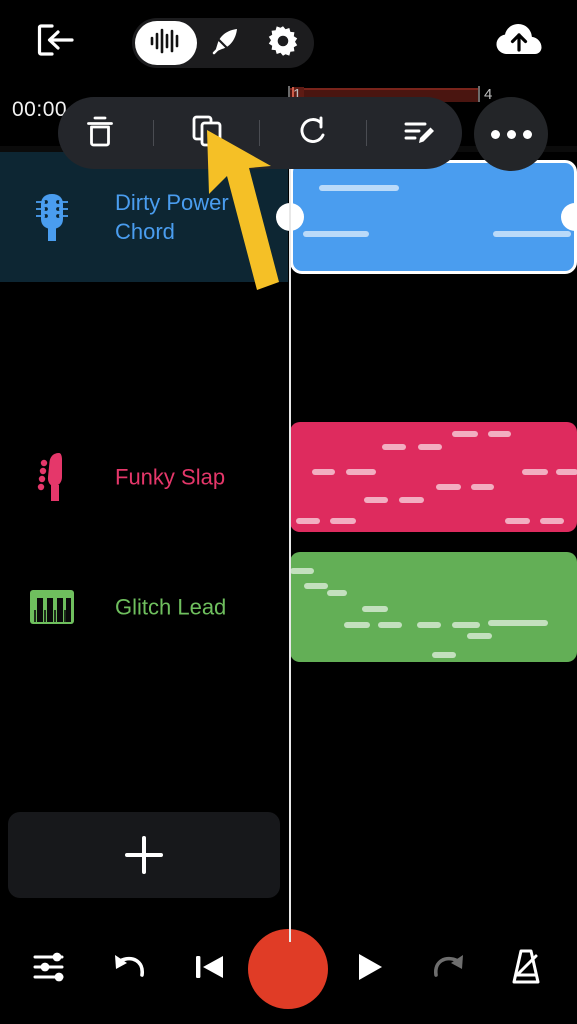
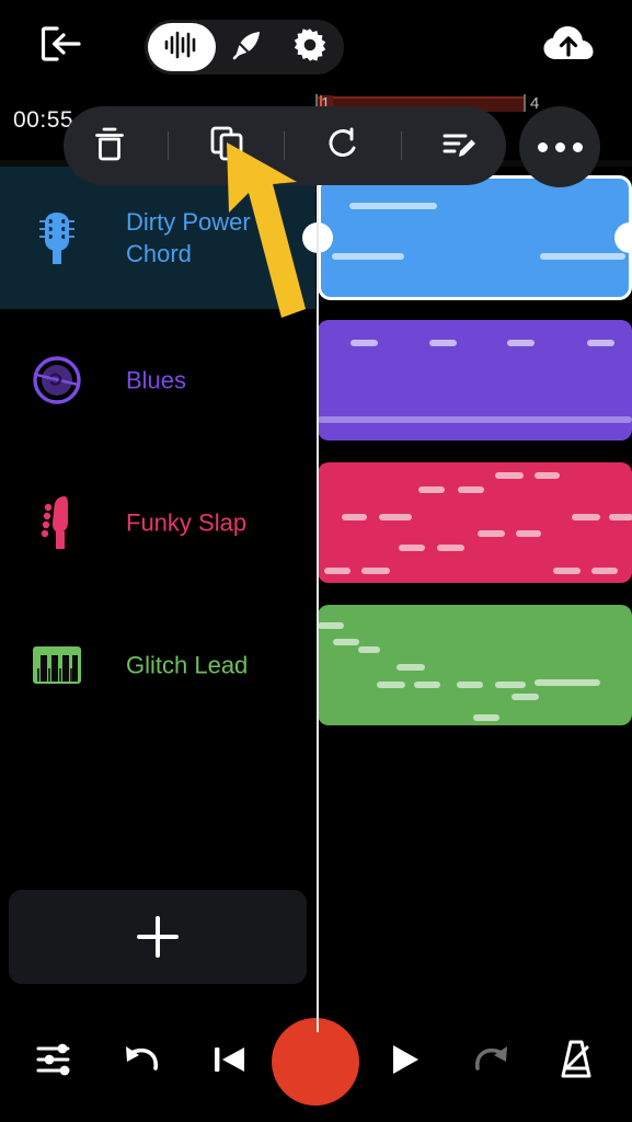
- 00:00
+ 00:55
  1
  4
  Dirty Power Chord
+ Blues
  Funky Slap
  Glitch Lead
